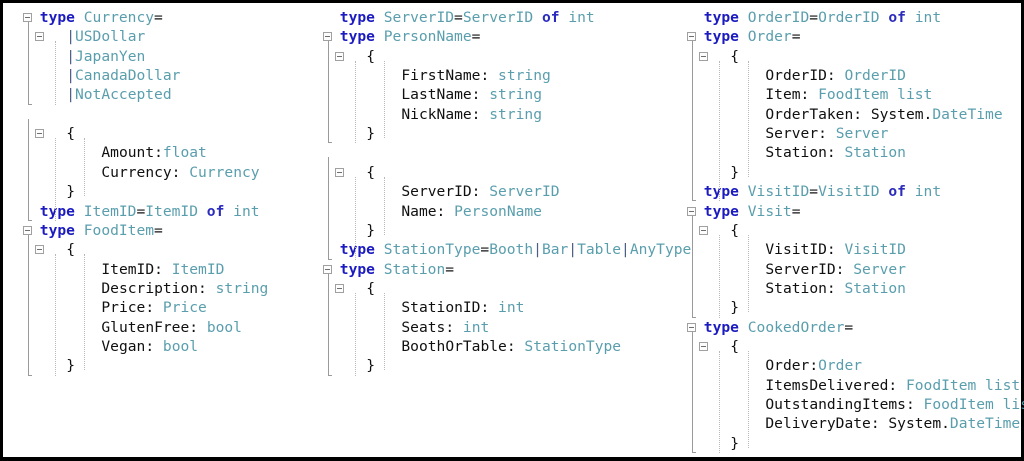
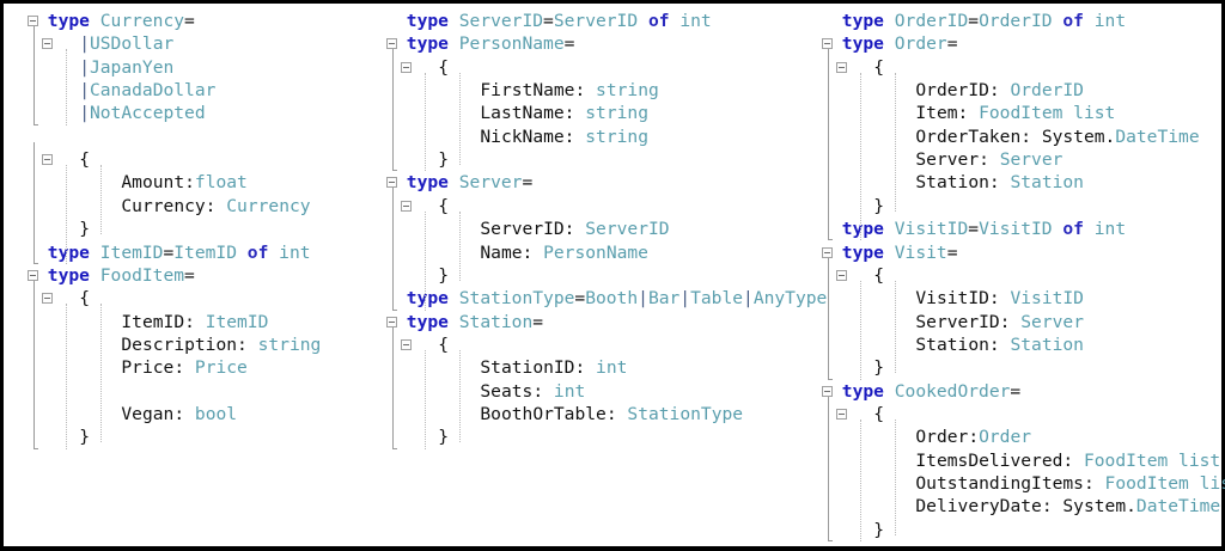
  type Currency=
  |USDollar
  |JapanYen
  |CanadaDollar
  |NotAccepted
  {
  Amount:float
  Currency: Currency
  }
  type ItemID=ItemID of int
  type FoodItem=
  {
  ItemID: ItemID
  Description: string
  Price: Price
- GlutenFree: bool
  Vegan: bool
  }
  type ServerID=ServerID of int
  type PersonName=
  {
  FirstName: string
  LastName: string
  NickName: string
  }
+ type Server=
  {
  ServerID: ServerID
  Name: PersonName
  }
  type StationType=Booth|Bar|Table|AnyType
  type Station=
  {
  StationID: int
  Seats: int
  BoothOrTable: StationType
  }
  type OrderID=OrderID of int
  type Order=
  {
  OrderID: OrderID
  Item: FoodItem list
  OrderTaken: System.DateTime
  Server: Server
  Station: Station
  }
  type VisitID=VisitID of int
  type Visit=
  {
  VisitID: VisitID
  ServerID: Server
  Station: Station
  }
  type CookedOrder=
  {
  Order:Order
  ItemsDelivered: FoodItem list
  OutstandingItems: FoodItem li
  DeliveryDate: System.DateTime
  }
